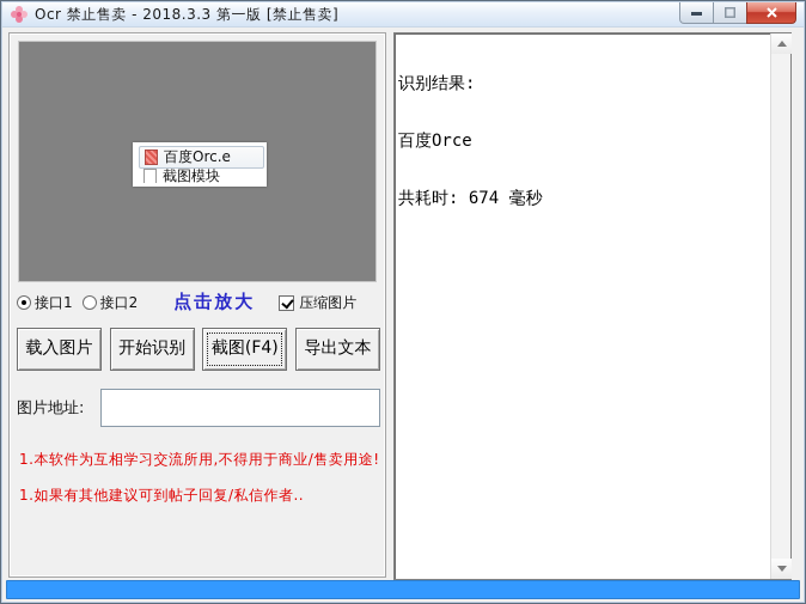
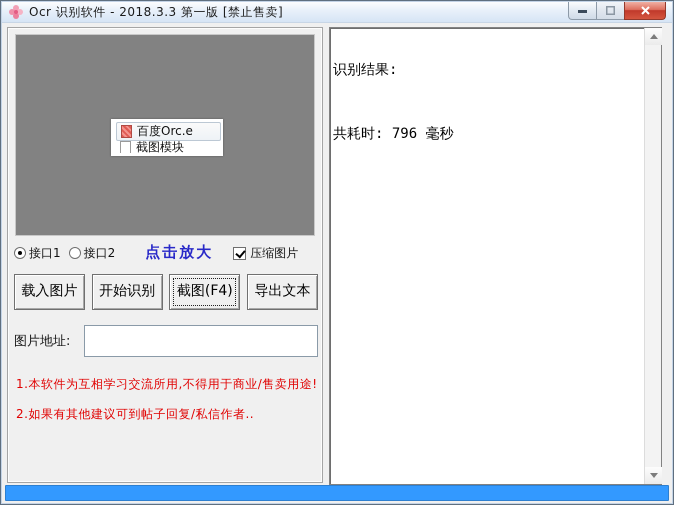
- Ocr 禁止售卖 - 2018.3.3 第一版 [禁止售卖]
+ Ocr 识别软件 - 2018.3.3 第一版 [禁止售卖]
  百度Orc.e
  截图模块
  接口1
  接口2
  点击放大
  压缩图片
  载入图片
  开始识别
  截图(F4)
  导出文本
  图片地址:
  1.本软件为互相学习交流所用,不得用于商业/售卖用途!
- 1.如果有其他建议可到帖子回复/私信作者..
+ 2.如果有其他建议可到帖子回复/私信作者..
  识别结果:
- 百度Orce
- 共耗时: 674 毫秒
+ 共耗时: 796 毫秒
